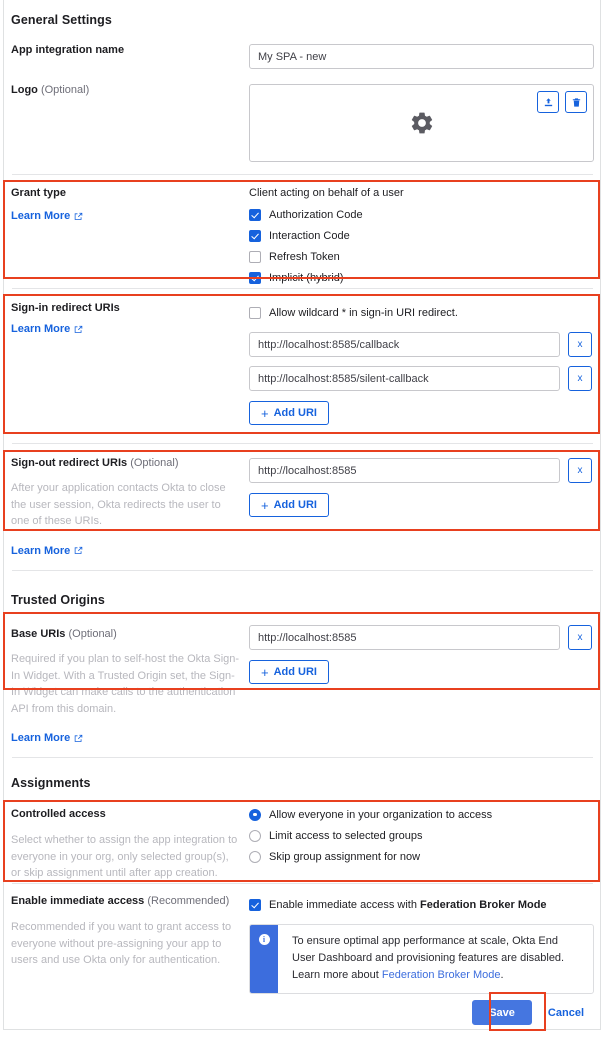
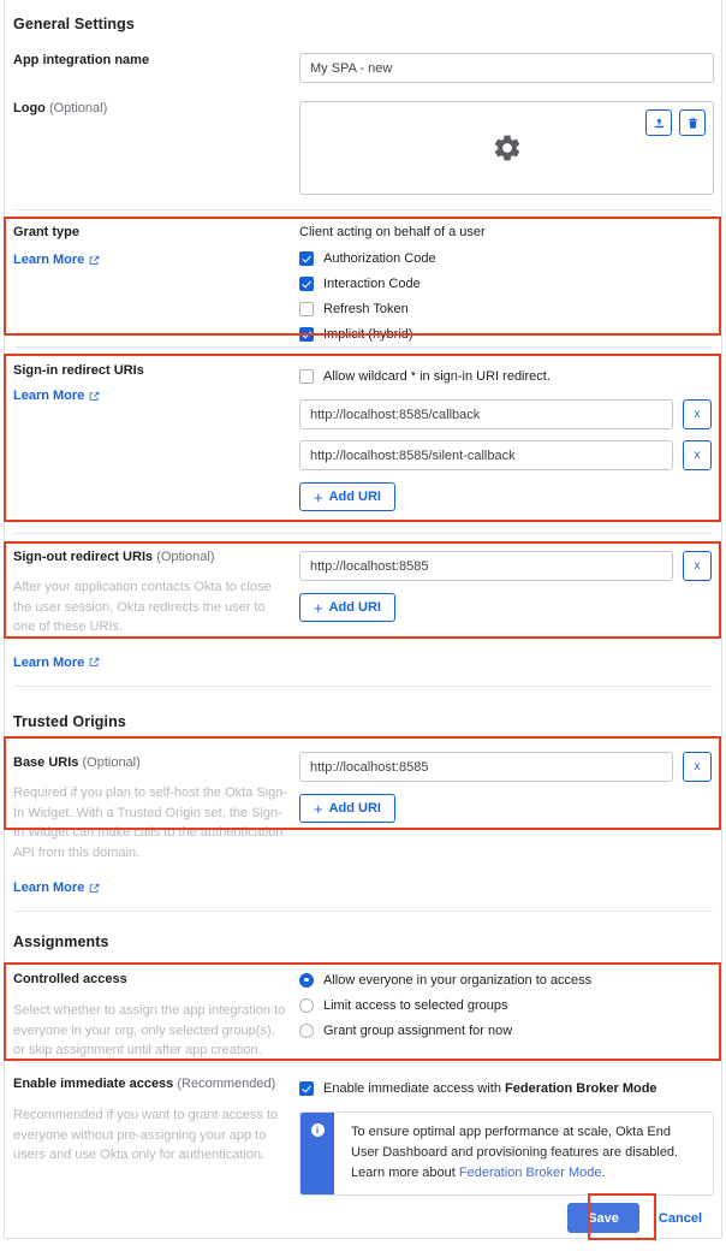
  General Settings
  App integration name
  My SPA - new
  Logo (Optional)
  Grant type
  Learn More
  Client acting on behalf of a user
  Authorization Code
  Interaction Code
  Refresh Token
  Implicit (hybrid)
  Sign-in redirect URIs
  Learn More
  Allow wildcard * in sign-in URI redirect.
  http://localhost:8585/callback
  x
  http://localhost:8585/silent-callback
  x
  +
  Add URI
  Sign-out redirect URIs (Optional)
  After your application contacts Okta to close the user session, Okta redirects the user to one of these URIs.
  Learn More
  http://localhost:8585
  x
  +
  Add URI
  Trusted Origins
  Base URIs (Optional)
  Required if you plan to self-host the Okta Sign-In Widget. With a Trusted Origin set, the Sign-In Widget can make calls to the authentication API from this domain.
  Learn More
  http://localhost:8585
  x
  +
  Add URI
  Assignments
  Controlled access
  Select whether to assign the app integration to everyone in your org, only selected group(s), or skip assignment until after app creation.
  Allow everyone in your organization to access
  Limit access to selected groups
- Skip group assignment for now
+ Grant group assignment for now
  Enable immediate access (Recommended)
  Recommended if you want to grant access to everyone without pre-assigning your app to users and use Okta only for authentication.
  Enable immediate access with Federation Broker Mode
  i
  To ensure optimal app performance at scale, Okta End User Dashboard and provisioning features are disabled. Learn more about Federation Broker Mode.
  Save
  Cancel
